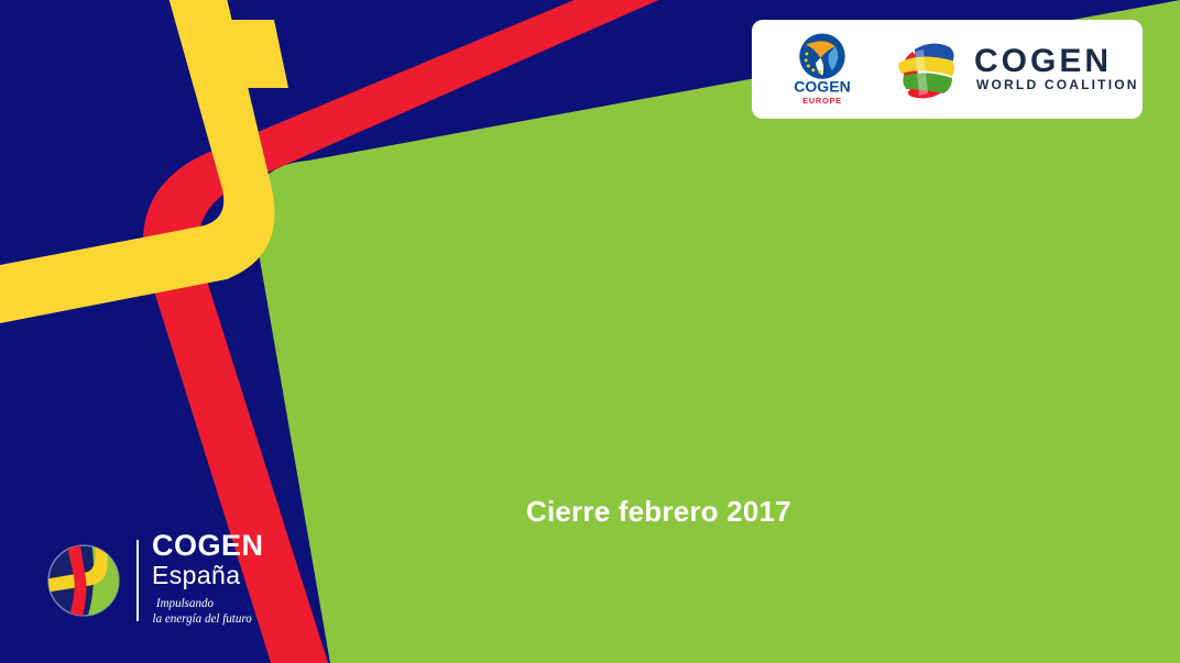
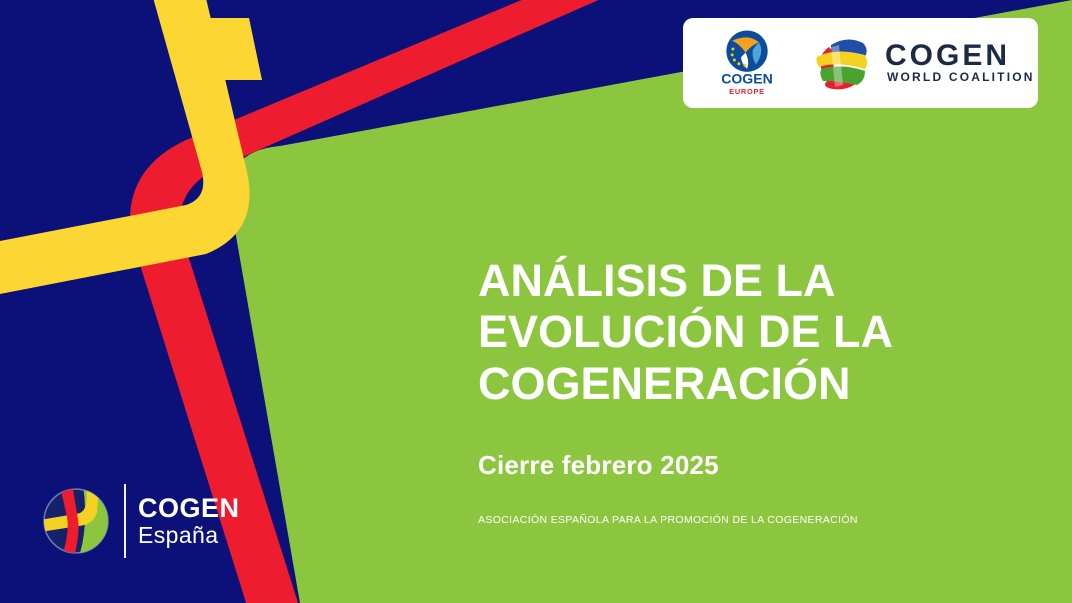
  COGEN
  EUROPE
  COGEN
  WORLD COALITION
+ ANÁLISIS DE LA
+ EVOLUCIÓN DE LA
+ COGENERACIÓN
- Cierre febrero 2017
+ Cierre febrero 2025
+ ASOCIACIÓN ESPAÑOLA PARA LA PROMOCIÓN DE LA COGENERACIÓN
  COGEN
  España
- Impulsando
- la energía del futuro
